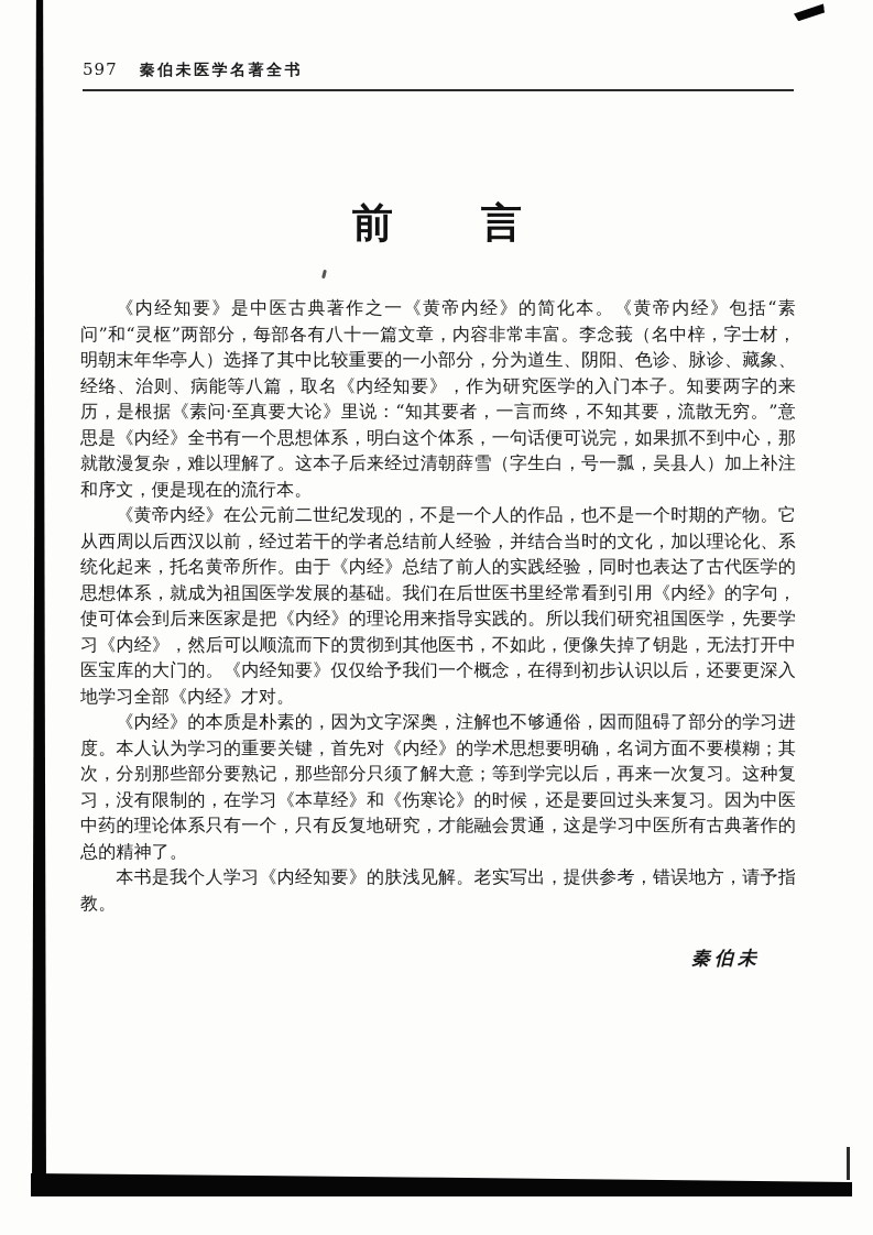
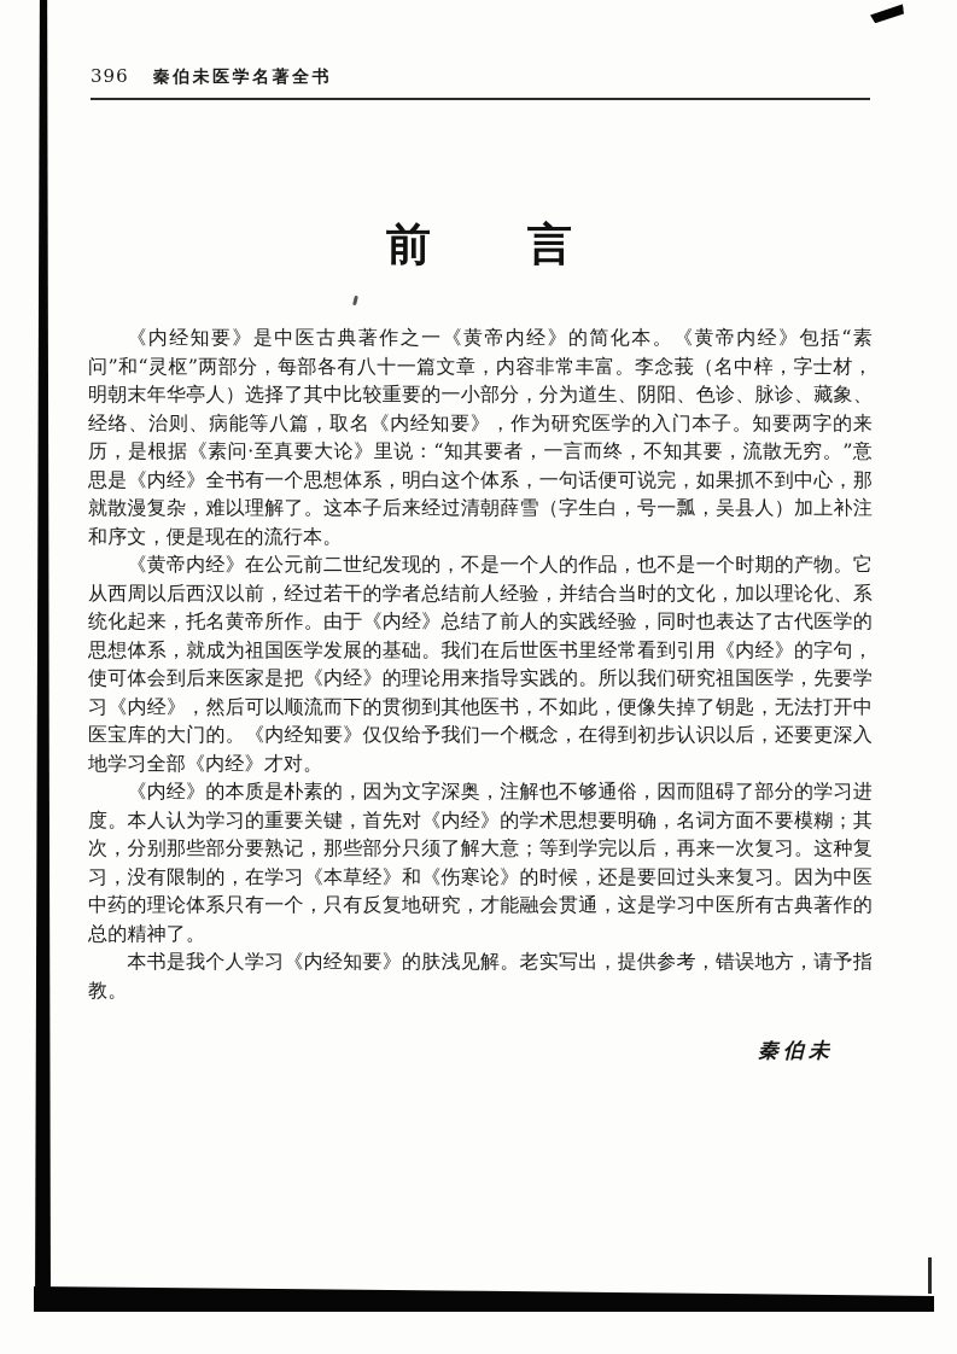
- 597
+ 396
  秦伯未医学名著全书
  前 言
  《内经知要》是中医古典著作之一《黄帝内经》的简化本。《黄帝内经》包括“素问”和“灵枢”两部分，每部各有八十一篇文章，内容非常丰富。李念莪（名中梓，字士材，明朝末年华亭人）选择了其中比较重要的一小部分，分为道生、阴阳、色诊、脉诊、藏象、经络、治则、病能等八篇，取名《内经知要》，作为研究医学的入门本子。知要两字的来历，是根据《素问·至真要大论》里说：“知其要者，一言而终，不知其要，流散无穷。”意思是《内经》全书有一个思想体系，明白这个体系，一句话便可说完，如果抓不到中心，那就散漫复杂，难以理解了。这本子后来经过清朝薛雪（字生白，号一瓢，吴县人）加上补注和序文，便是现在的流行本。
  《黄帝内经》在公元前二世纪发现的，不是一个人的作品，也不是一个时期的产物。它从西周以后西汉以前，经过若干的学者总结前人经验，并结合当时的文化，加以理论化、系统化起来，托名黄帝所作。由于《内经》总结了前人的实践经验，同时也表达了古代医学的思想体系，就成为祖国医学发展的基础。我们在后世医书里经常看到引用《内经》的字句，使可体会到后来医家是把《内经》的理论用来指导实践的。所以我们研究祖国医学，先要学习《内经》，然后可以顺流而下的贯彻到其他医书，不如此，便像失掉了钥匙，无法打开中医宝库的大门的。《内经知要》仅仅给予我们一个概念，在得到初步认识以后，还要更深入地学习全部《内经》才对。
  《内经》的本质是朴素的，因为文字深奥，注解也不够通俗，因而阻碍了部分的学习进度。本人认为学习的重要关键，首先对《内经》的学术思想要明确，名词方面不要模糊；其次，分别那些部分要熟记，那些部分只须了解大意；等到学完以后，再来一次复习。这种复习，没有限制的，在学习《本草经》和《伤寒论》的时候，还是要回过头来复习。因为中医中药的理论体系只有一个，只有反复地研究，才能融会贯通，这是学习中医所有古典著作的总的精神了。
  本书是我个人学习《内经知要》的肤浅见解。老实写出，提供参考，错误地方，请予指教。
  秦伯未
